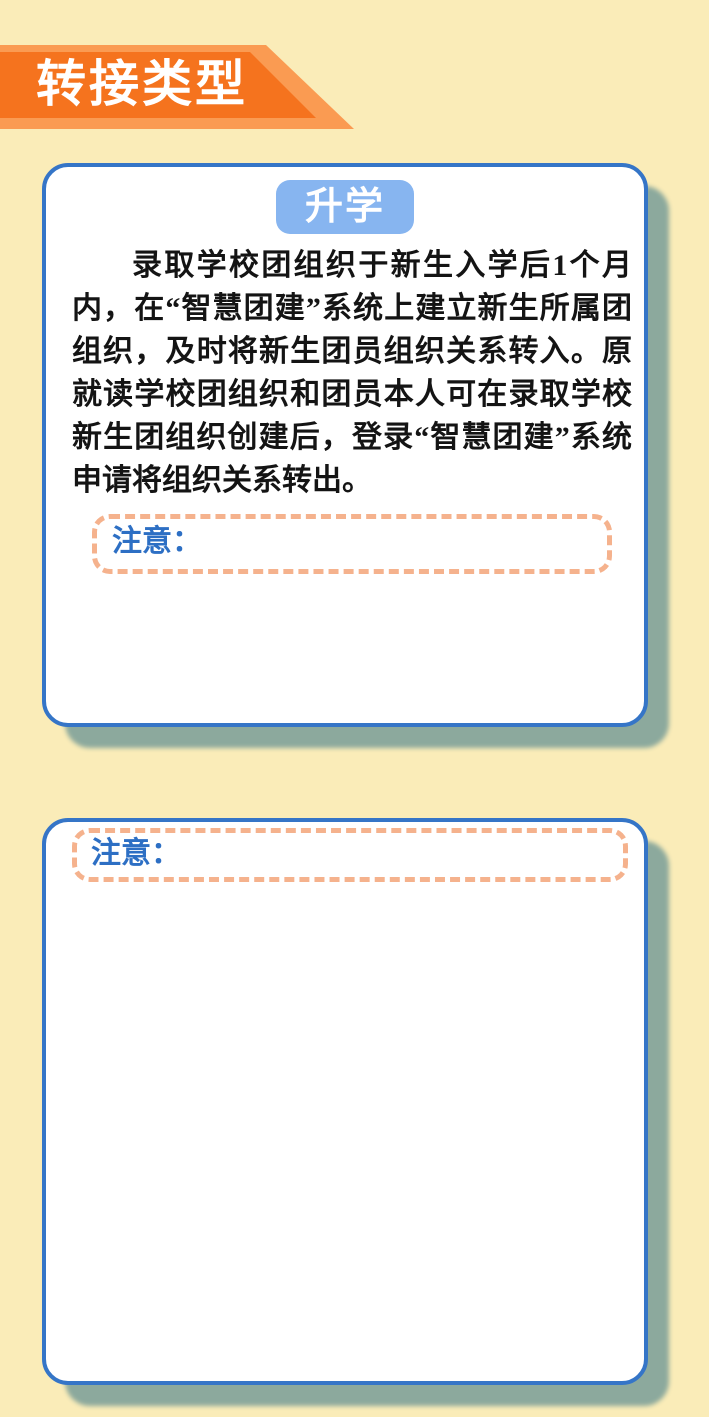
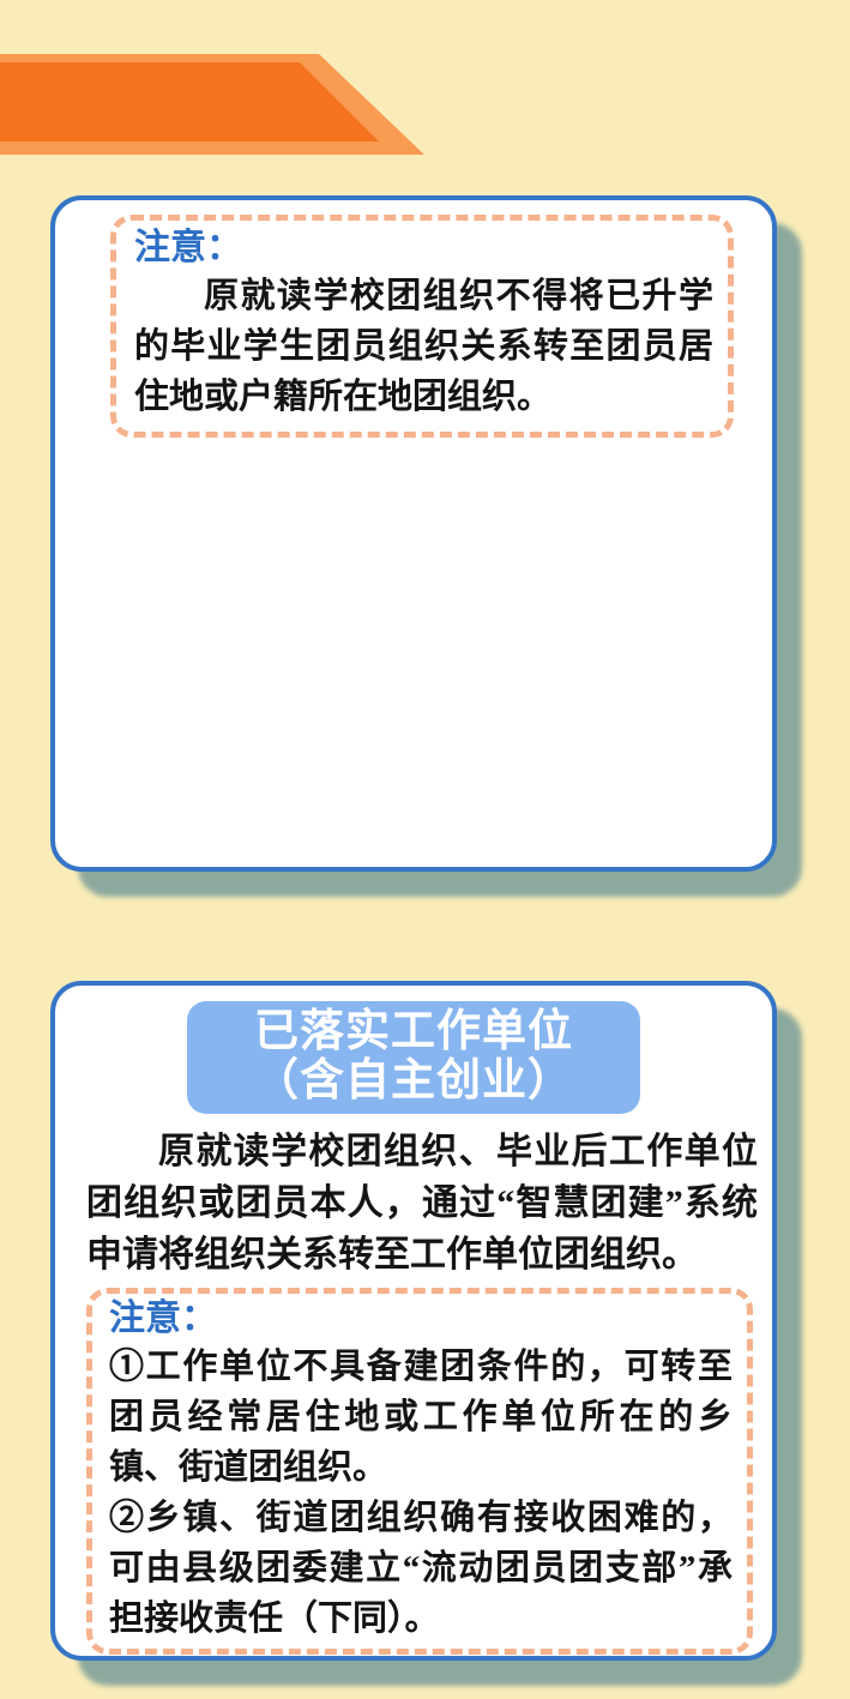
- 转接类型
- 升学
- 录取学校团组织于新生入学后1个月内，在“智慧团建”系统上建立新生所属团组织，及时将新生团员组织关系转入。原就读学校团组织和团员本人可在录取学校新生团组织创建后，登录“智慧团建”系统申请将组织关系转出。
  注意：
+ 原就读学校团组织不得将已升学的毕业学生团员组织关系转至团员居住地或户籍所在地团组织。
+ 已落实工作单位
+ （含自主创业）
+ 原就读学校团组织、毕业后工作单位团组织或团员本人，通过“智慧团建”系统申请将组织关系转至工作单位团组织。
  注意：
+ ①工作单位不具备建团条件的，可转至团员经常居住地或工作单位所在的乡镇、街道团组织。
+ ②乡镇、街道团组织确有接收困难的，可由县级团委建立“流动团员团支部”承担接收责任（下同）。
